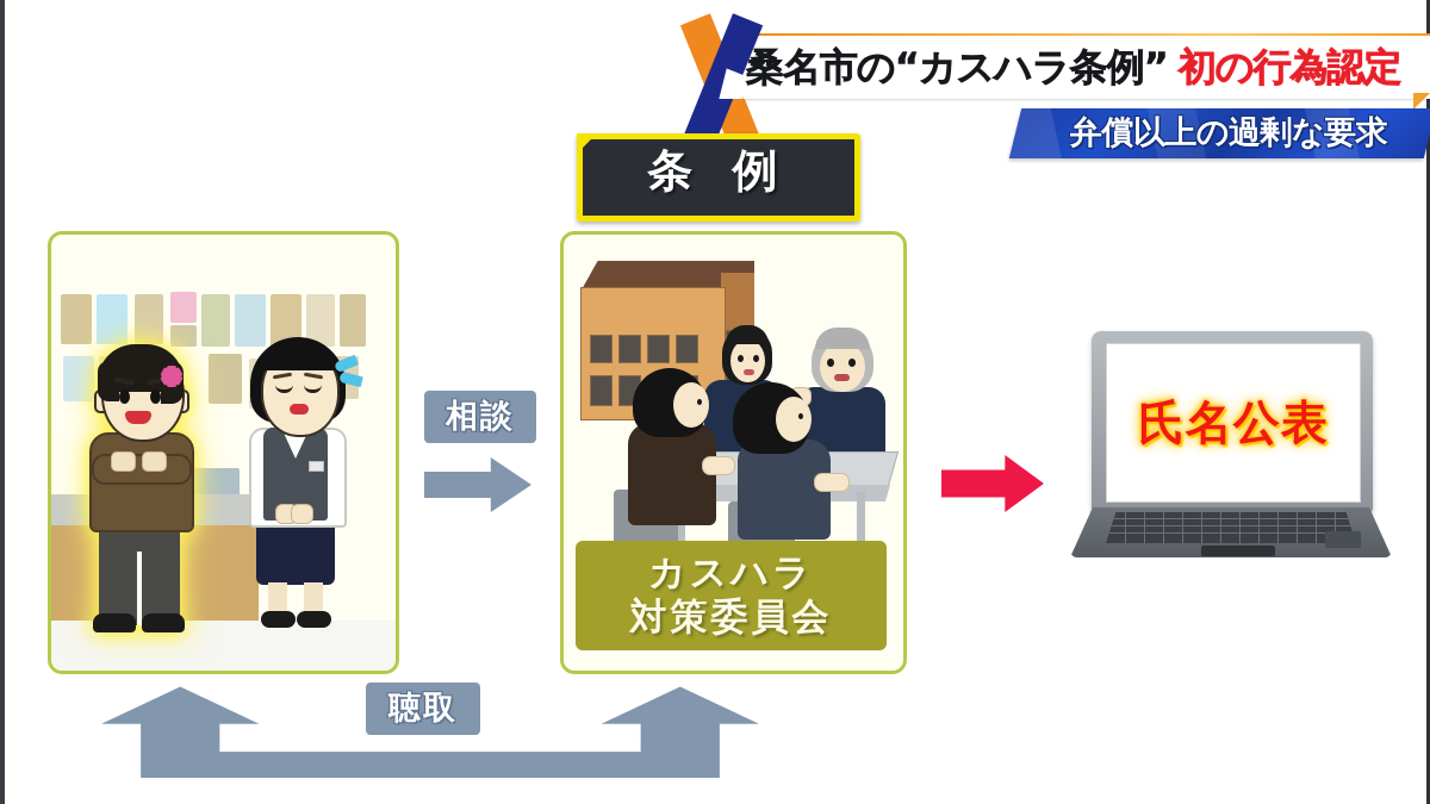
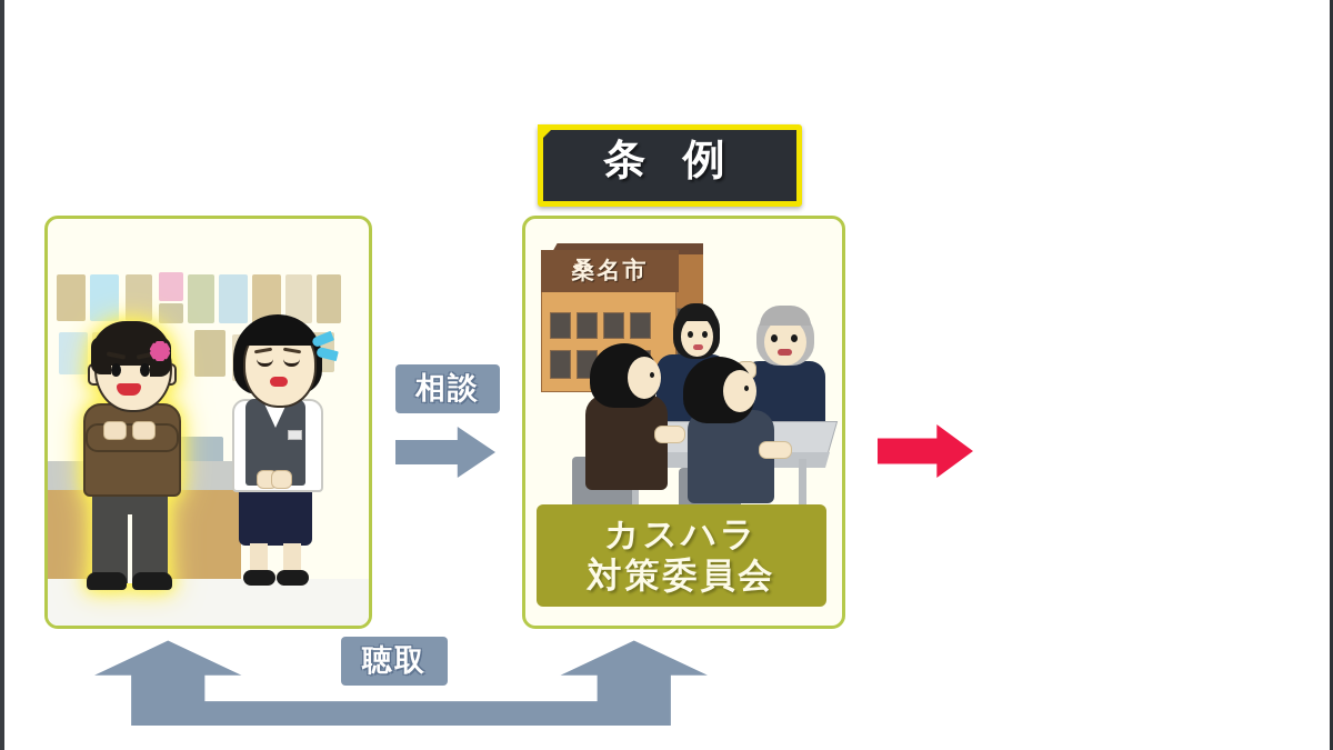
- 桑名市の“カスハラ条例”
- 初の行為認定
- 弁償以上の過剰な要求
  条 例
+ 桑名市
  カスハラ
  対策委員会
  相談
  聴取
- 氏名公表
